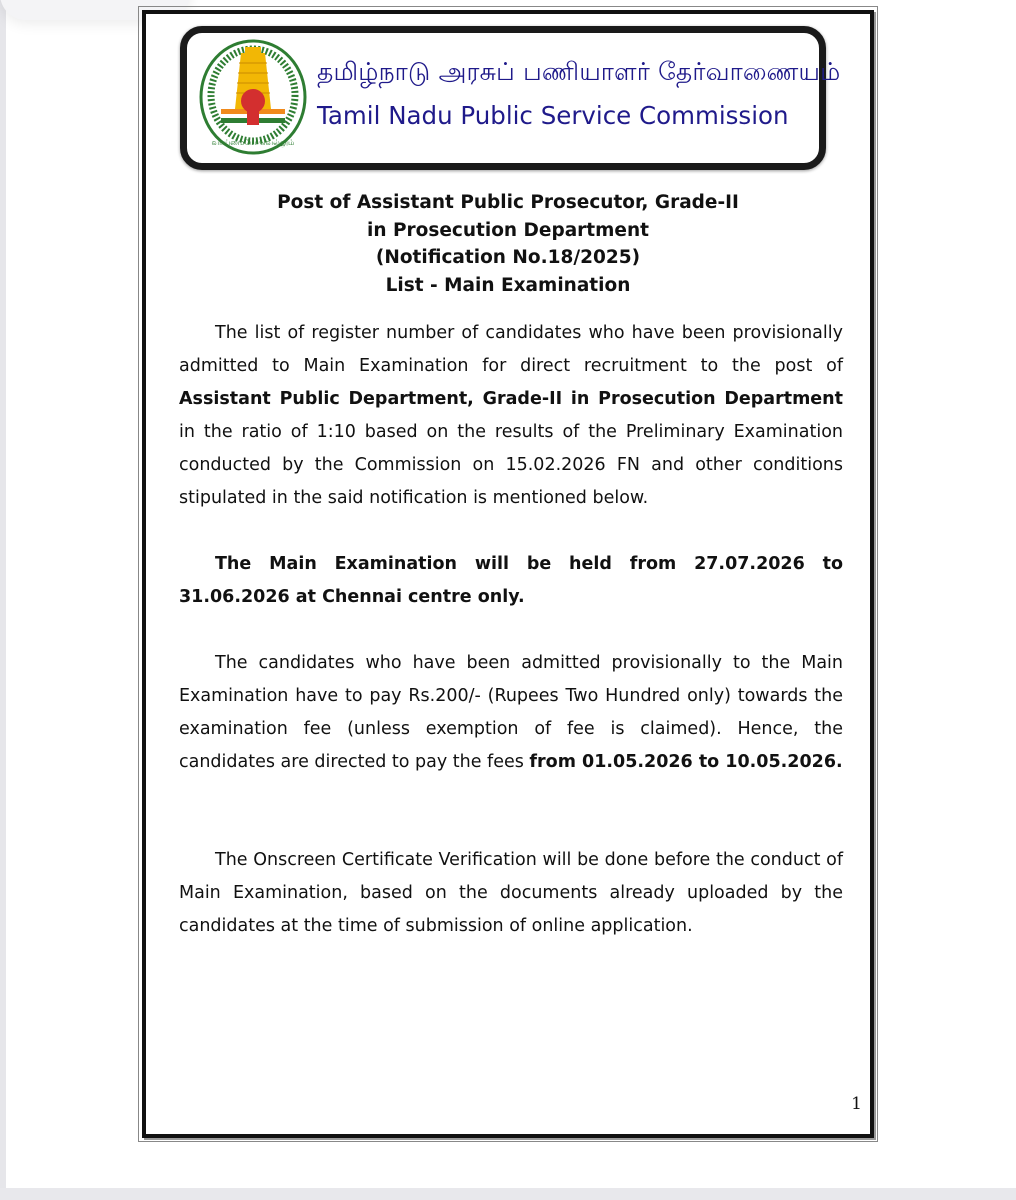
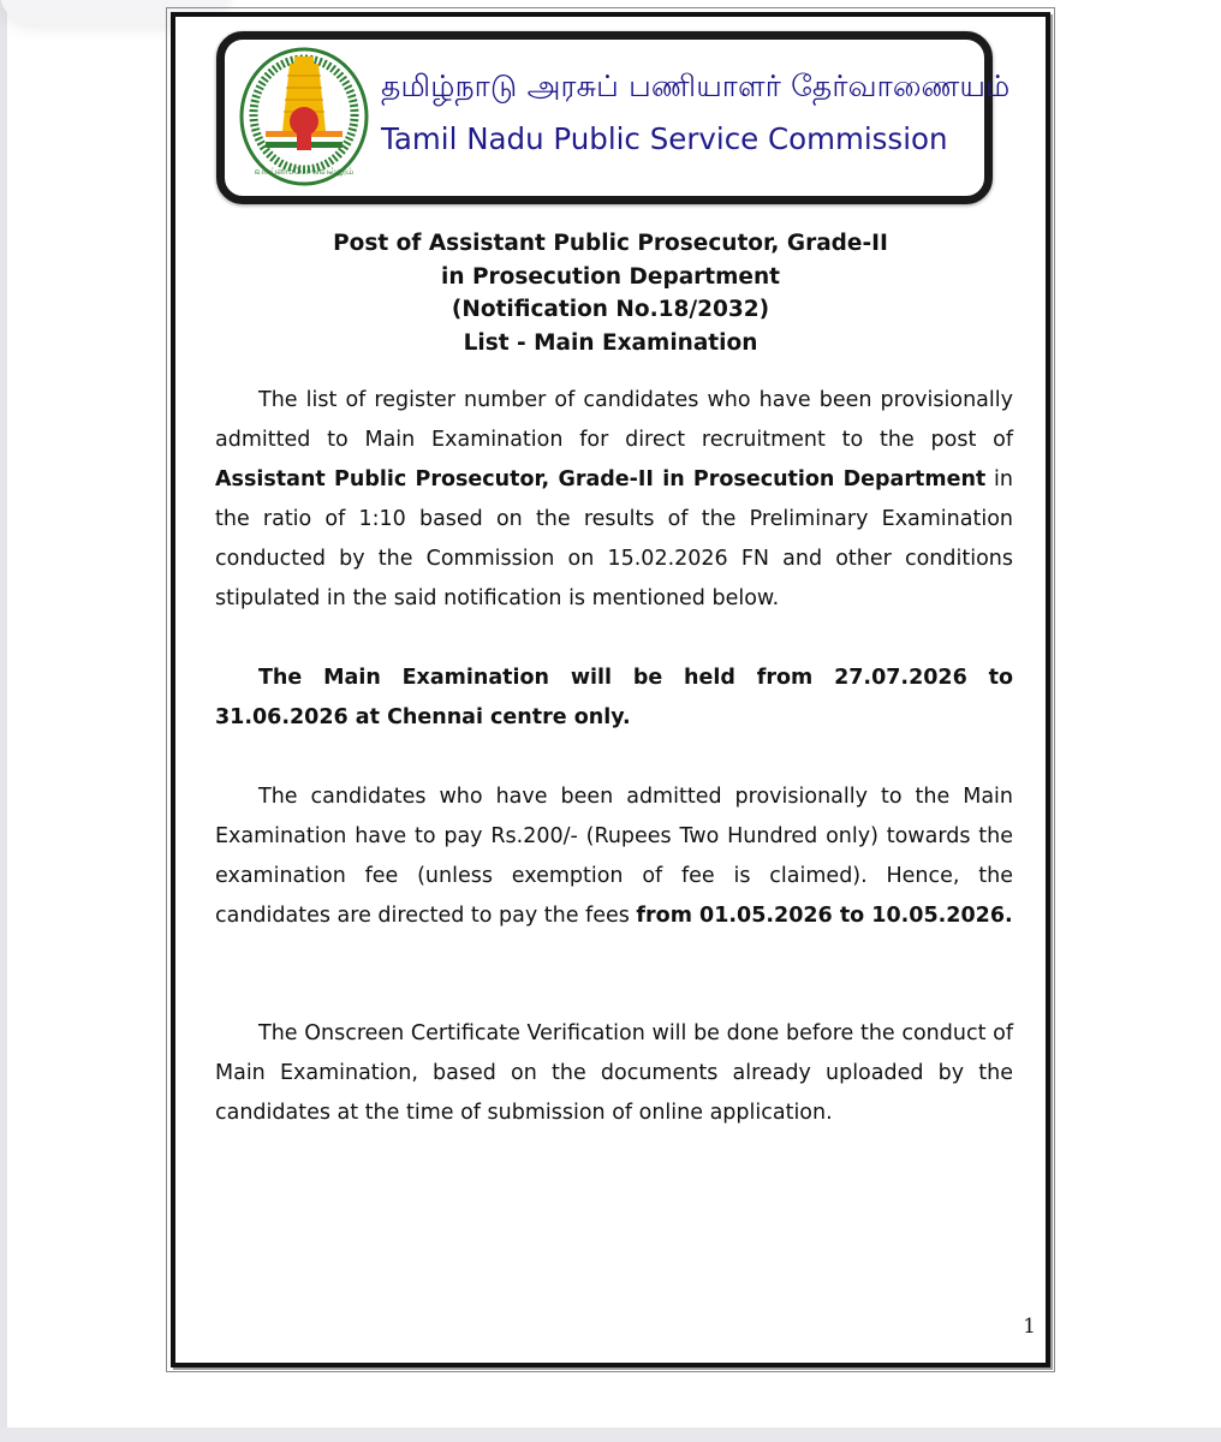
  வாய்மையே வெல்லும்
  தமிழ்நாடு அரசுப் பணியாளர் தேர்வாணையம்
  Tamil Nadu Public Service Commission
  Post of Assistant Public Prosecutor, Grade-II
  in Prosecution Department
- (Notification No.18/2025)
+ (Notification No.18/2032)
  List - Main Examination
- The list of register number of candidates who have been provisionally admitted to Main Examination for direct recruitment to the post of Assistant Public Department, Grade-II in Prosecution Department in the ratio of 1:10 based on the results of the Preliminary Examination conducted by the Commission on 15.02.2026 FN and other conditions stipulated in the said notification is mentioned below.
+ The list of register number of candidates who have been provisionally admitted to Main Examination for direct recruitment to the post of Assistant Public Prosecutor, Grade-II in Prosecution Department in the ratio of 1:10 based on the results of the Preliminary Examination conducted by the Commission on 15.02.2026 FN and other conditions stipulated in the said notification is mentioned below.
  The Main Examination will be held from 27.07.2026 to 31.06.2026 at Chennai centre only.
  The candidates who have been admitted provisionally to the Main Examination have to pay Rs.200/- (Rupees Two Hundred only) towards the examination fee (unless exemption of fee is claimed). Hence, the candidates are directed to pay the fees from 01.05.2026 to 10.05.2026.
  The Onscreen Certificate Verification will be done before the conduct of Main Examination, based on the documents already uploaded by the candidates at the time of submission of online application.
  1
